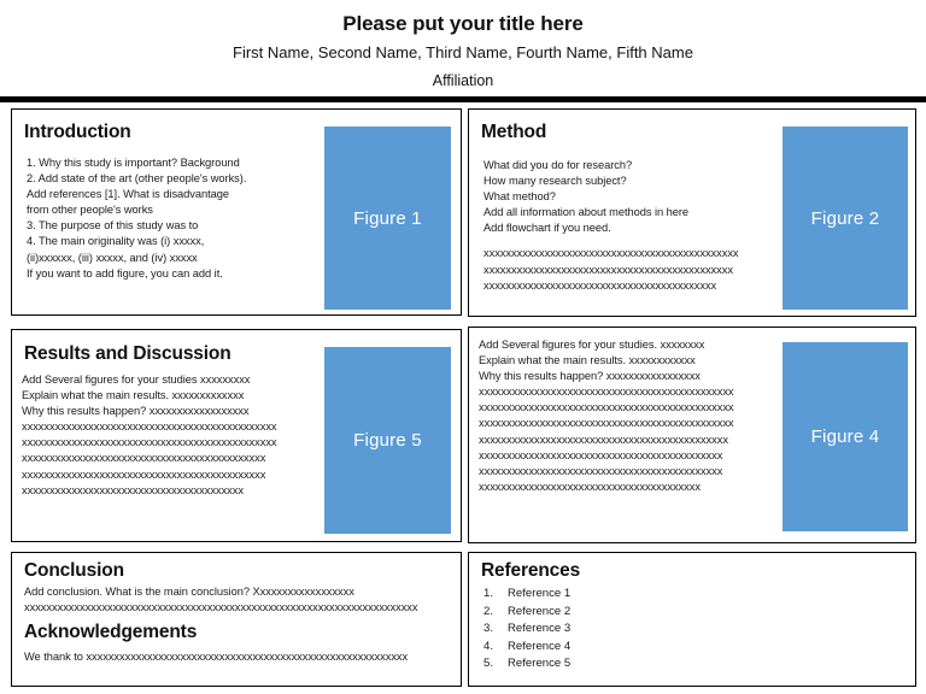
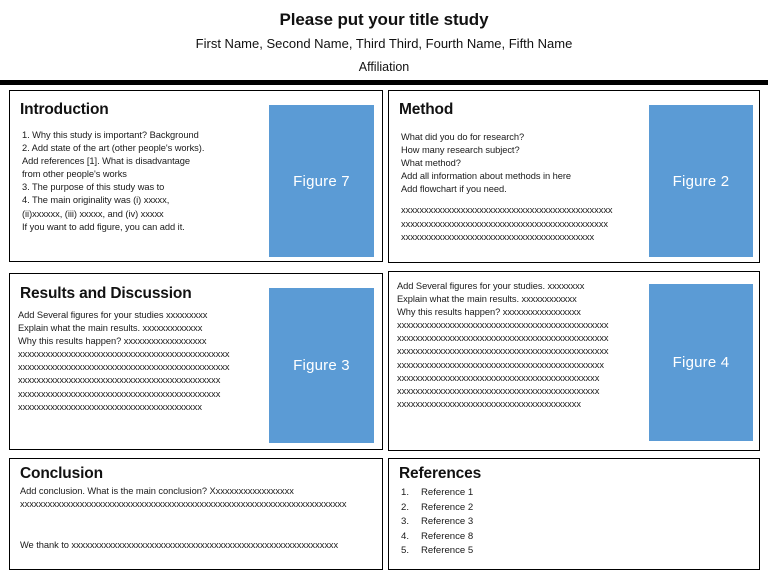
- Please put your title here
+ Please put your title study
- First Name, Second Name, Third Name, Fourth Name, Fifth Name
+ First Name, Second Name, Third Third, Fourth Name, Fifth Name
  Affiliation
  Introduction
  1. Why this study is important? Background
  2. Add state of the art (other people's works).
  Add references [1]. What is disadvantage
  from other people's works
  3. The purpose of this study was to
  4. The main originality was (i) xxxxx,
  (ii)xxxxxx, (iii) xxxxx, and (iv) xxxxx
  If you want to add figure, you can add it.
- Figure 1
+ Figure 7
  Method
  What did you do for research?
  How many research subject?
  What method?
  Add all information about methods in here
  Add flowchart if you need.
  xxxxxxxxxxxxxxxxxxxxxxxxxxxxxxxxxxxxxxxxxxxxxx
  xxxxxxxxxxxxxxxxxxxxxxxxxxxxxxxxxxxxxxxxxxxxx
  xxxxxxxxxxxxxxxxxxxxxxxxxxxxxxxxxxxxxxxxxx
  Figure 2
  Results and Discussion
  Add Several figures for your studies xxxxxxxxx
  Explain what the main results. xxxxxxxxxxxxx
  Why this results happen? xxxxxxxxxxxxxxxxxx
  xxxxxxxxxxxxxxxxxxxxxxxxxxxxxxxxxxxxxxxxxxxxxx
  xxxxxxxxxxxxxxxxxxxxxxxxxxxxxxxxxxxxxxxxxxxxxx
  xxxxxxxxxxxxxxxxxxxxxxxxxxxxxxxxxxxxxxxxxxxx
  xxxxxxxxxxxxxxxxxxxxxxxxxxxxxxxxxxxxxxxxxxxx
  xxxxxxxxxxxxxxxxxxxxxxxxxxxxxxxxxxxxxxxx
- Figure 5
+ Figure 3
  Add Several figures for your studies. xxxxxxxx
  Explain what the main results. xxxxxxxxxxxx
  Why this results happen? xxxxxxxxxxxxxxxxx
  xxxxxxxxxxxxxxxxxxxxxxxxxxxxxxxxxxxxxxxxxxxxxx
  xxxxxxxxxxxxxxxxxxxxxxxxxxxxxxxxxxxxxxxxxxxxxx
  xxxxxxxxxxxxxxxxxxxxxxxxxxxxxxxxxxxxxxxxxxxxxx
  xxxxxxxxxxxxxxxxxxxxxxxxxxxxxxxxxxxxxxxxxxxxx
  xxxxxxxxxxxxxxxxxxxxxxxxxxxxxxxxxxxxxxxxxxxx
  xxxxxxxxxxxxxxxxxxxxxxxxxxxxxxxxxxxxxxxxxxxx
  xxxxxxxxxxxxxxxxxxxxxxxxxxxxxxxxxxxxxxxx
  Figure 4
  Conclusion
  Add conclusion. What is the main conclusion? Xxxxxxxxxxxxxxxxxx
  xxxxxxxxxxxxxxxxxxxxxxxxxxxxxxxxxxxxxxxxxxxxxxxxxxxxxxxxxxxxxxxxxxxxxxx
- Acknowledgements
  We thank to xxxxxxxxxxxxxxxxxxxxxxxxxxxxxxxxxxxxxxxxxxxxxxxxxxxxxxxxxx
  References
  1.
  Reference 1
  2.
  Reference 2
  3.
  Reference 3
  4.
- Reference 4
+ Reference 8
  5.
  Reference 5
